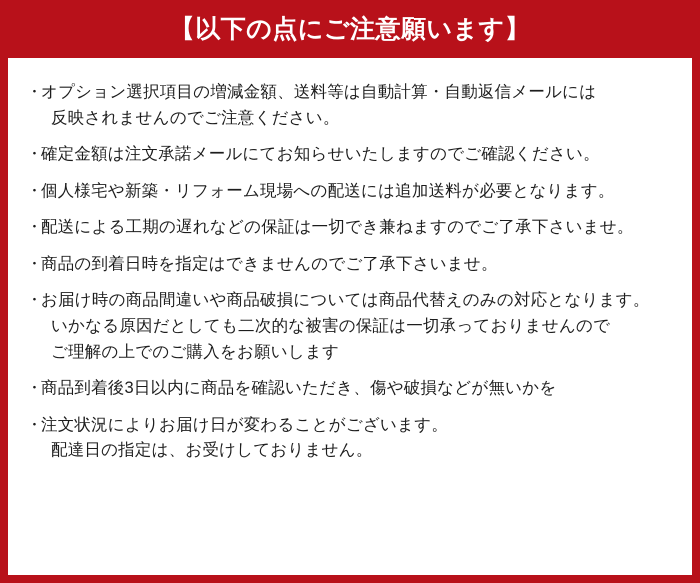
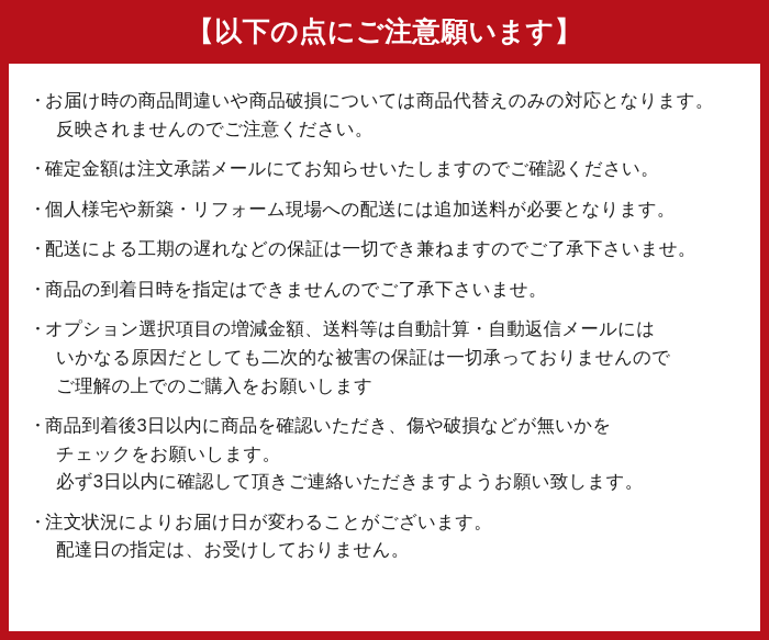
  【以下の点にご注意願います】
  ・
- オプション選択項目の増減金額、送料等は自動計算・自動返信メールには
+ お届け時の商品間違いや商品破損については商品代替えのみの対応となります。
  反映されませんのでご注意ください。
  ・
  確定金額は注文承諾メールにてお知らせいたしますのでご確認ください。
  ・
  個人様宅や新築・リフォーム現場への配送には追加送料が必要となります。
  ・
  配送による工期の遅れなどの保証は一切でき兼ねますのでご了承下さいませ。
  ・
  商品の到着日時を指定はできませんのでご了承下さいませ。
  ・
- お届け時の商品間違いや商品破損については商品代替えのみの対応となります。
+ オプション選択項目の増減金額、送料等は自動計算・自動返信メールには
  いかなる原因だとしても二次的な被害の保証は一切承っておりませんので
  ご理解の上でのご購入をお願いします
  ・
  商品到着後3日以内に商品を確認いただき、傷や破損などが無いかを
+ チェックをお願いします。
+ 必ず3日以内に確認して頂きご連絡いただきますようお願い致します。
  ・
  注文状況によりお届け日が変わることがございます。
  配達日の指定は、お受けしておりません。
